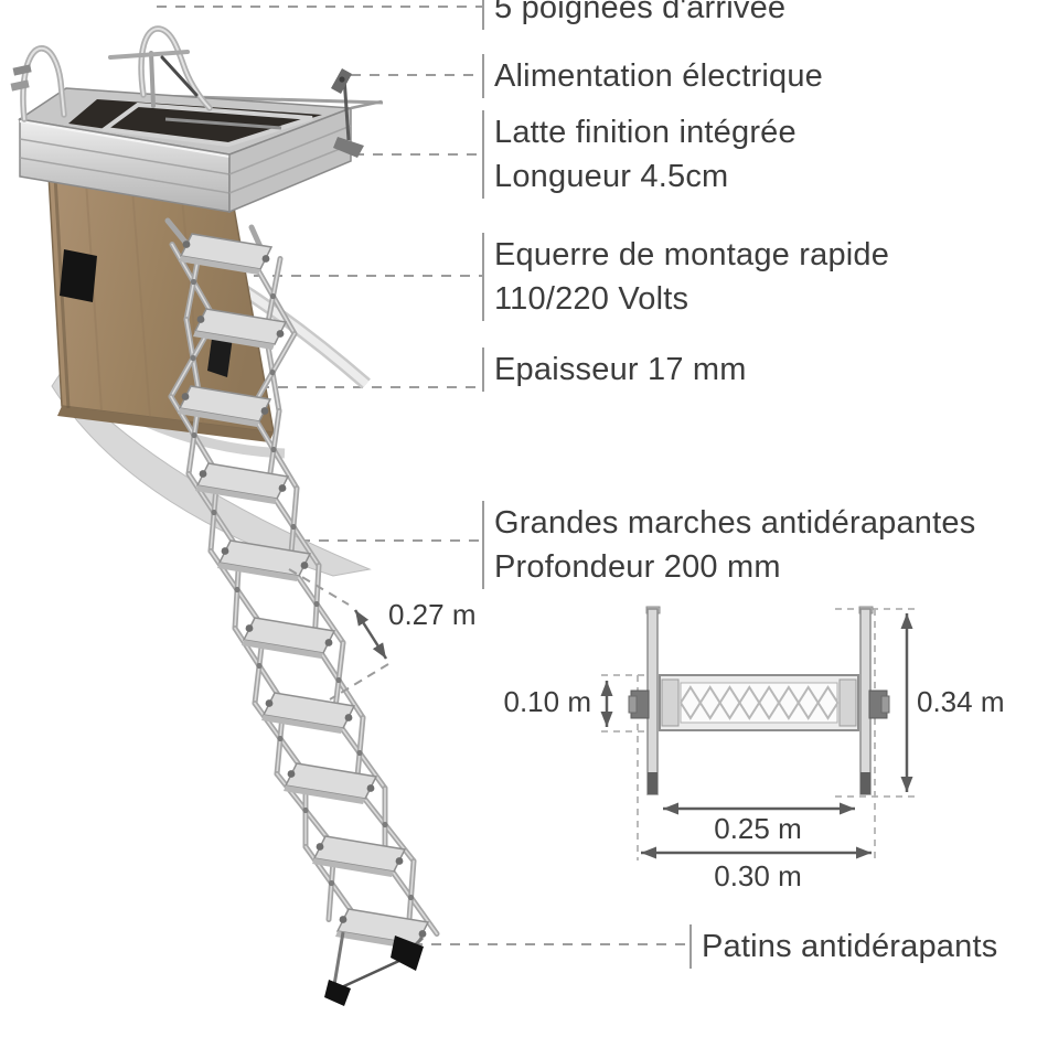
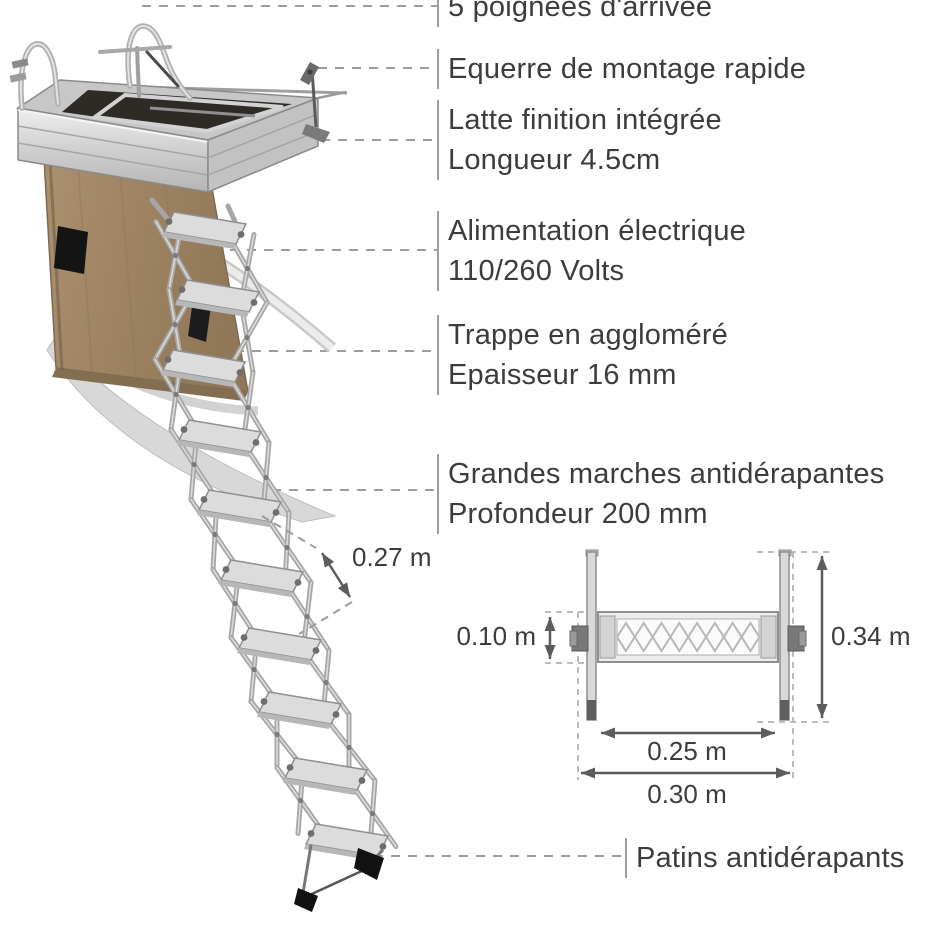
  5 poignées d'arrivée
- Alimentation électrique
+ Equerre de montage rapide
  Latte finition intégrée
  Longueur 4.5cm
- Equerre de montage rapide
+ Alimentation électrique
- 110/220 Volts
+ 110/260 Volts
+ Trappe en aggloméré
- Epaisseur 17 mm
+ Epaisseur 16 mm
  Grandes marches antidérapantes
  Profondeur 200 mm
  Patins antidérapants
  0.27 m
  0.10 m
  0.34 m
  0.25 m
  0.30 m
